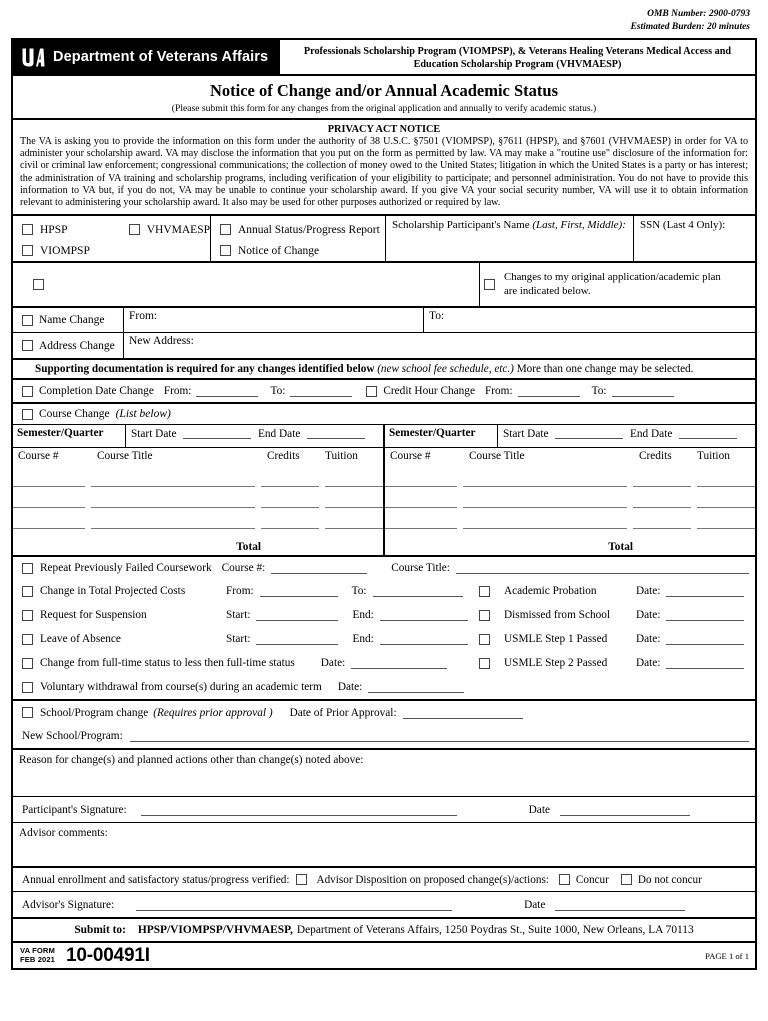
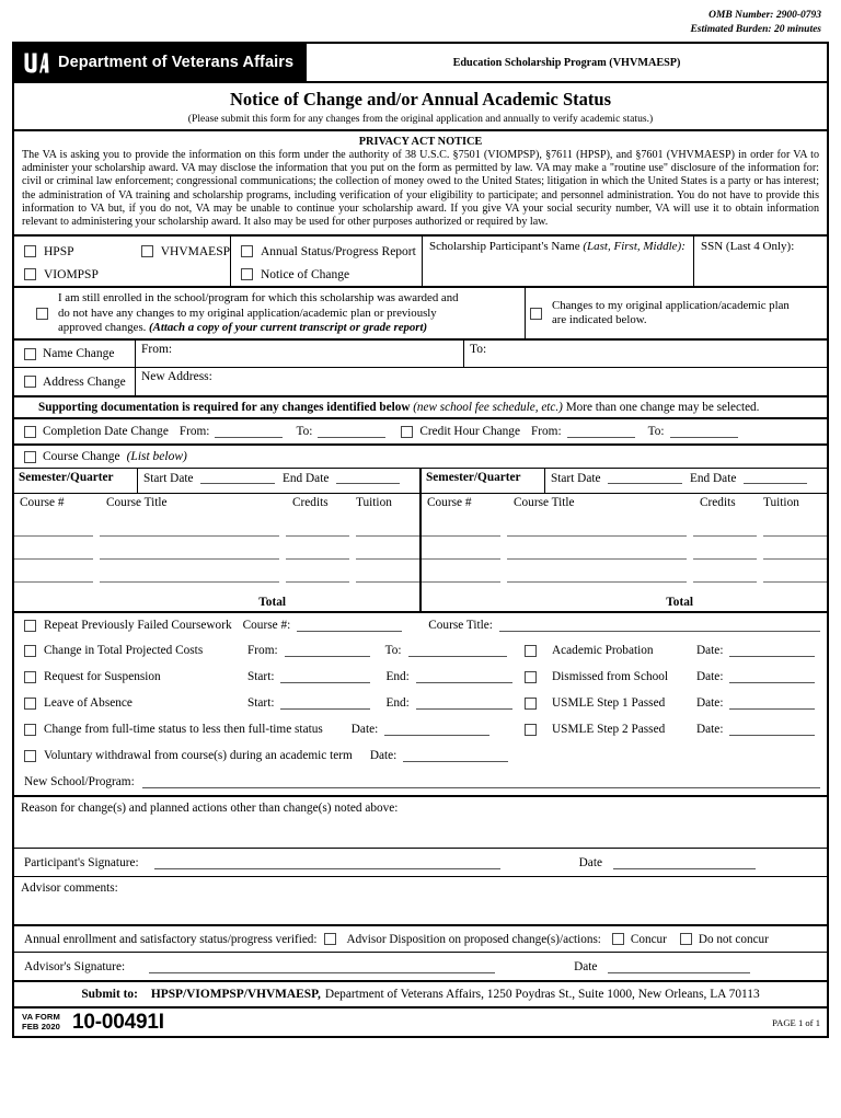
  OMB Number: 2900-0793
  Estimated Burden: 20 minutes
  Department of Veterans Affairs
- Professionals Scholarship Program (VIOMPSP), & Veterans Healing Veterans Medical Access and
  Education Scholarship Program (VHVMAESP)
  Notice of Change and/or Annual Academic Status
  (Please submit this form for any changes from the original application and annually to verify academic status.)
  PRIVACY ACT NOTICE
  The VA is asking you to provide the information on this form under the authority of 38 U.S.C. §7501 (VIOMPSP), §7611 (HPSP), and §7601 (VHVMAESP) in order for VA to administer your scholarship award. VA may disclose the information that you put on the form as permitted by law. VA may make a "routine use" disclosure of the information for: civil or criminal law enforcement; congressional communications; the collection of money owed to the United States; litigation in which the United States is a party or has interest; the administration of VA training and scholarship programs, including verification of your eligibility to participate; and personnel administration. You do not have to provide this information to VA but, if you do not, VA may be unable to continue your scholarship award. If you give VA your social security number, VA will use it to obtain information relevant to administering your scholarship award. It also may be used for other purposes authorized or required by law.
  HPSP
  VHVMAESP
  VIOMPSP
  Annual Status/Progress Report
  Notice of Change
  Scholarship Participant's Name (Last, First, Middle):
  SSN (Last 4 Only):
+ I am still enrolled in the school/program for which this scholarship was awarded and
+ do not have any changes to my original application/academic plan or previously
+ approved changes. (Attach a copy of your current transcript or grade report)
  Changes to my original application/academic plan
  are indicated below.
  Name Change
  From:
  To:
  Address Change
  New Address:
  Supporting documentation is required for any changes identified below (new school fee schedule, etc.) More than one change may be selected.
  Completion Date Change
  From:
  To:
  Credit Hour Change
  From:
  To:
  Course Change
  (List below)
  Semester/Quarter
  Start Date
  End Date
  Course #
  Course Title
  Credits
  Tuition
  Total
  Semester/Quarter
  Start Date
  End Date
  Course #
  Course Title
  Credits
  Tuition
  Total
  Repeat Previously Failed Coursework
  Course #:
  Course Title:
  Change in Total Projected Costs
  From:
  To:
  Academic Probation
  Date:
  Request for Suspension
  Start:
  End:
  Dismissed from School
  Date:
  Leave of Absence
  Start:
  End:
  USMLE Step 1 Passed
  Date:
  Change from full-time status to less then full-time status
  Date:
  USMLE Step 2 Passed
  Date:
  Voluntary withdrawal from course(s) during an academic term
  Date:
- School/Program change
- (Requires prior approval )
- Date of Prior Approval:
  New School/Program:
  Reason for change(s) and planned actions other than change(s) noted above:
  Participant's Signature:
  Date
  Advisor comments:
  Annual enrollment and satisfactory status/progress verified:
  Advisor Disposition on proposed change(s)/actions:
  Concur
  Do not concur
  Advisor's Signature:
  Date
  Submit to:
  HPSP/VIOMPSP/VHVMAESP,
  Department of Veterans Affairs, 1250 Poydras St., Suite 1000, New Orleans, LA 70113
  VA FORM
- FEB 2021
+ FEB 2020
  10-00491I
  PAGE 1 of 1
